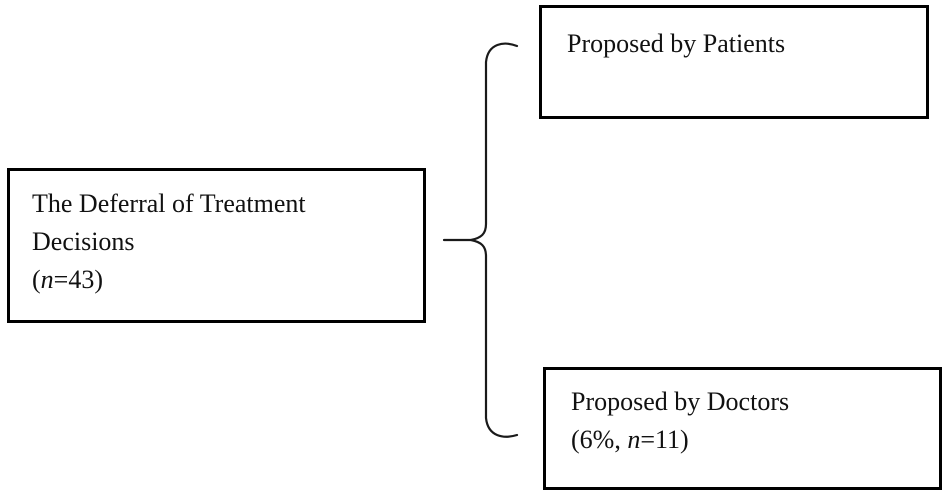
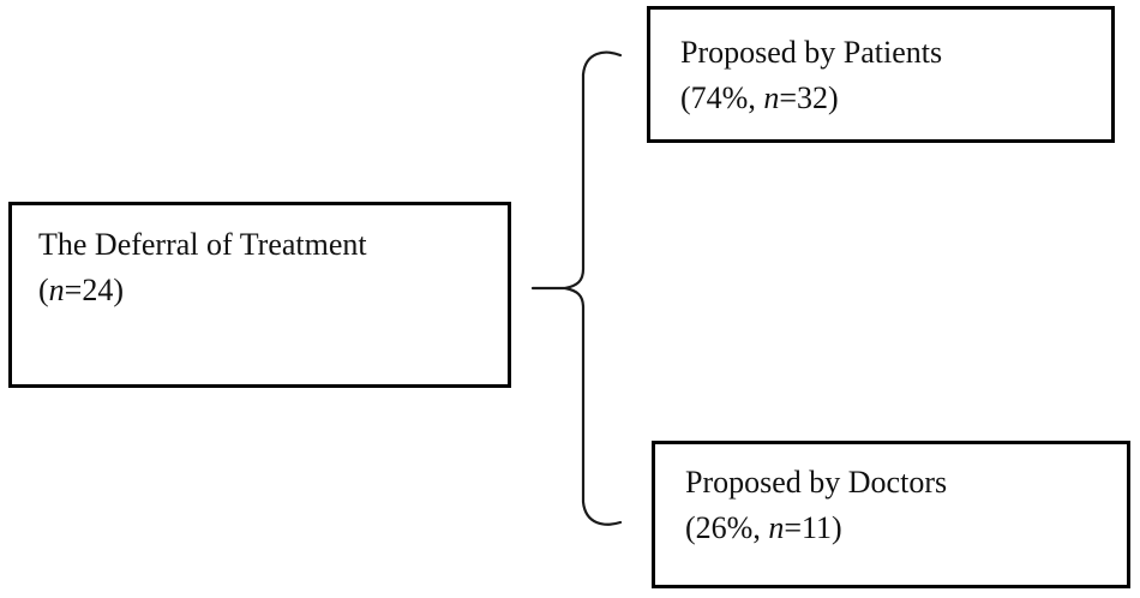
  The Deferral of Treatment
- Decisions
- (n=43)
+ (n=24)
  Proposed by Patients
+ (74%, n=32)
  Proposed by Doctors
- (6%, n=11)
+ (26%, n=11)
